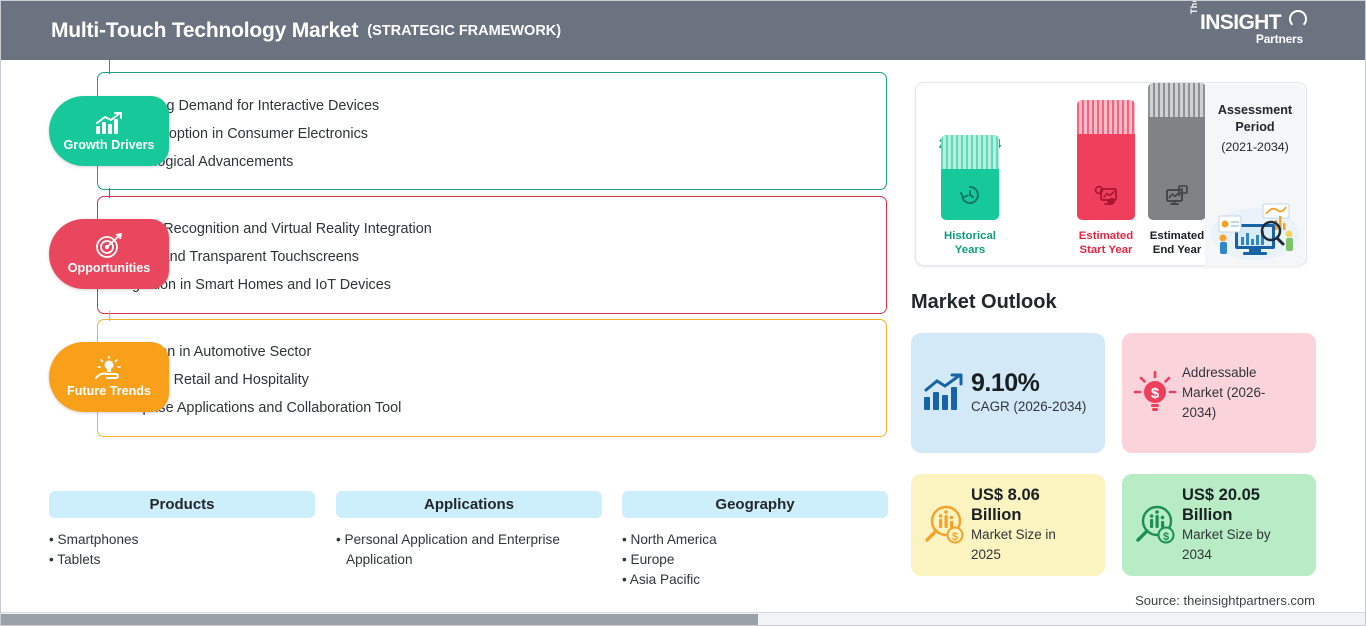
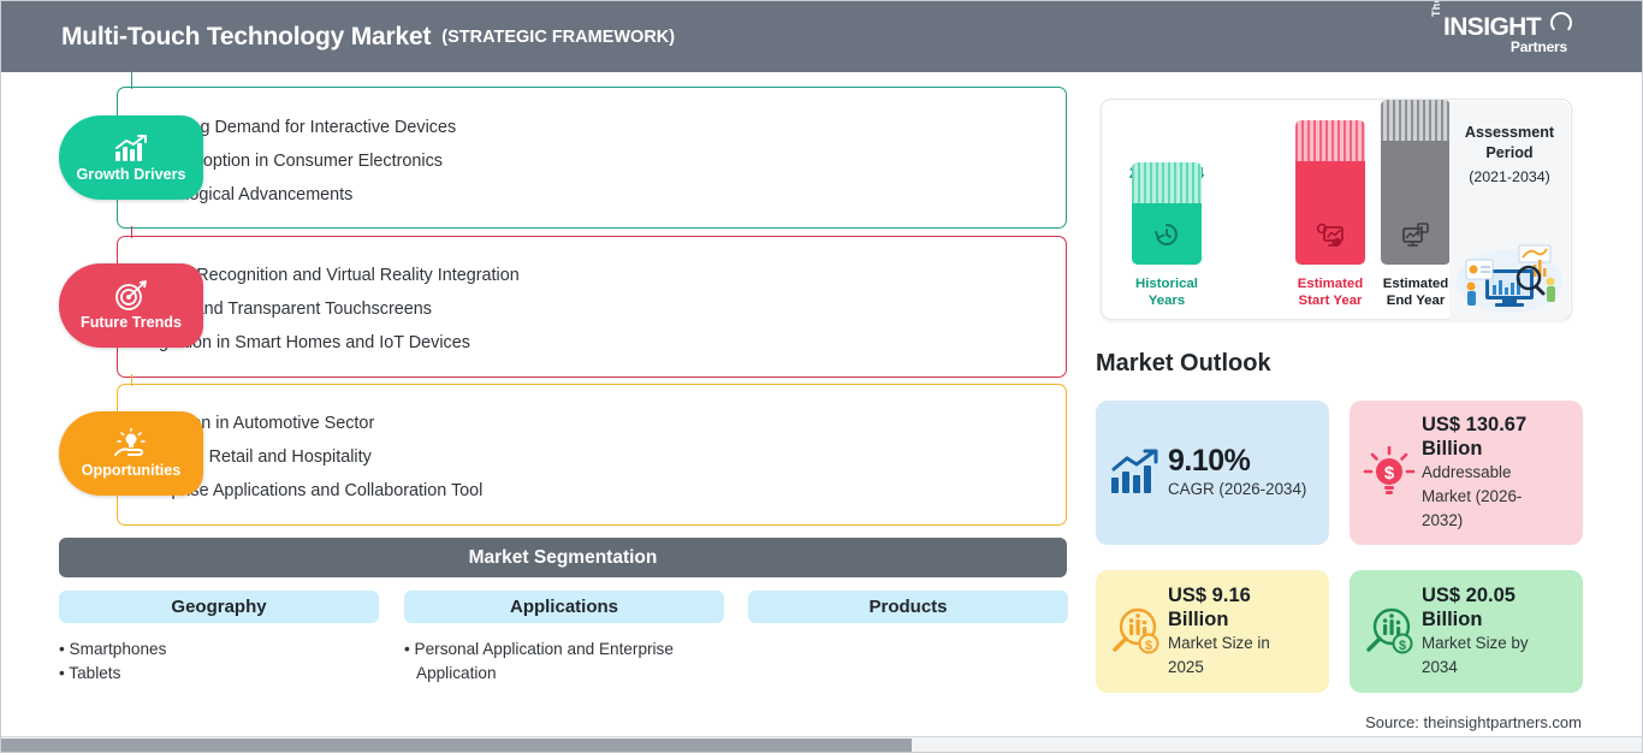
  Multi-Touch Technology Market
  (STRATEGIC FRAMEWORK)
  INSIGHT
  Partners
  Growth Drivers
  g Demand for Interactive Devices
  option in Consumer Electronics
- Opportunities
+ Future Trends
  Recognition and Virtual Reality Integration
  nd Transparent Touchscreens
  on in Smart Homes and IoT Devices
- Future Trends
+ Opportunities
  n in Automotive Sector
  Retail and Hospitality
  e Applications and Collaboration Tool
+ Market Segmentation
- Products
+ Geography
  Smartphones
  Tablets
  Applications
  Personal Application and Enterprise Application
- Geography
+ Products
- North America
- Europe
- Asia Pacific
  Historical
  Years
  Estimated
  Start Year
  Estimated
  End Year
  Assessment Period
  (2021-2034)
  Market Outlook
  9.10%
  CAGR (2026-2034)
  $
+ US$ 130.67 Billion
- Addressable Market (2026-2034)
+ Addressable Market (2026-2032)
  $
- US$ 8.06 Billion
+ US$ 9.16 Billion
  Market Size in 2025
  $
  US$ 20.05 Billion
  Market Size by 2034
  Source: theinsightpartners.com
